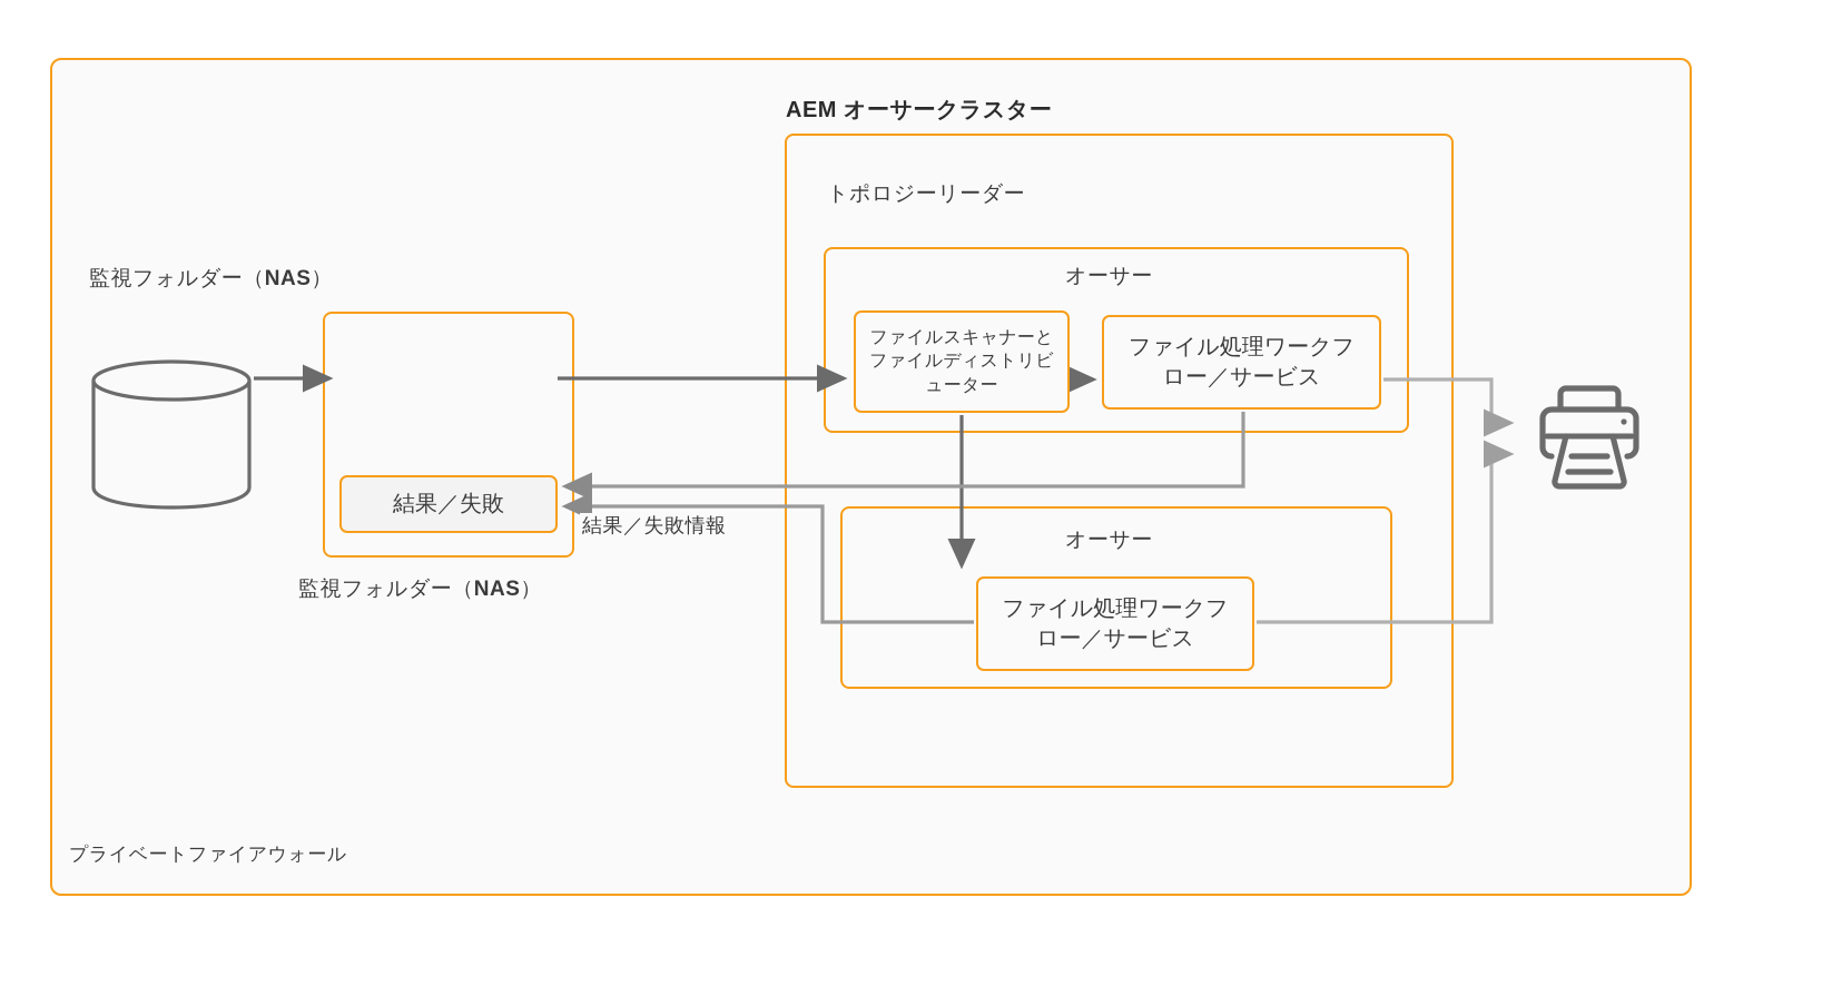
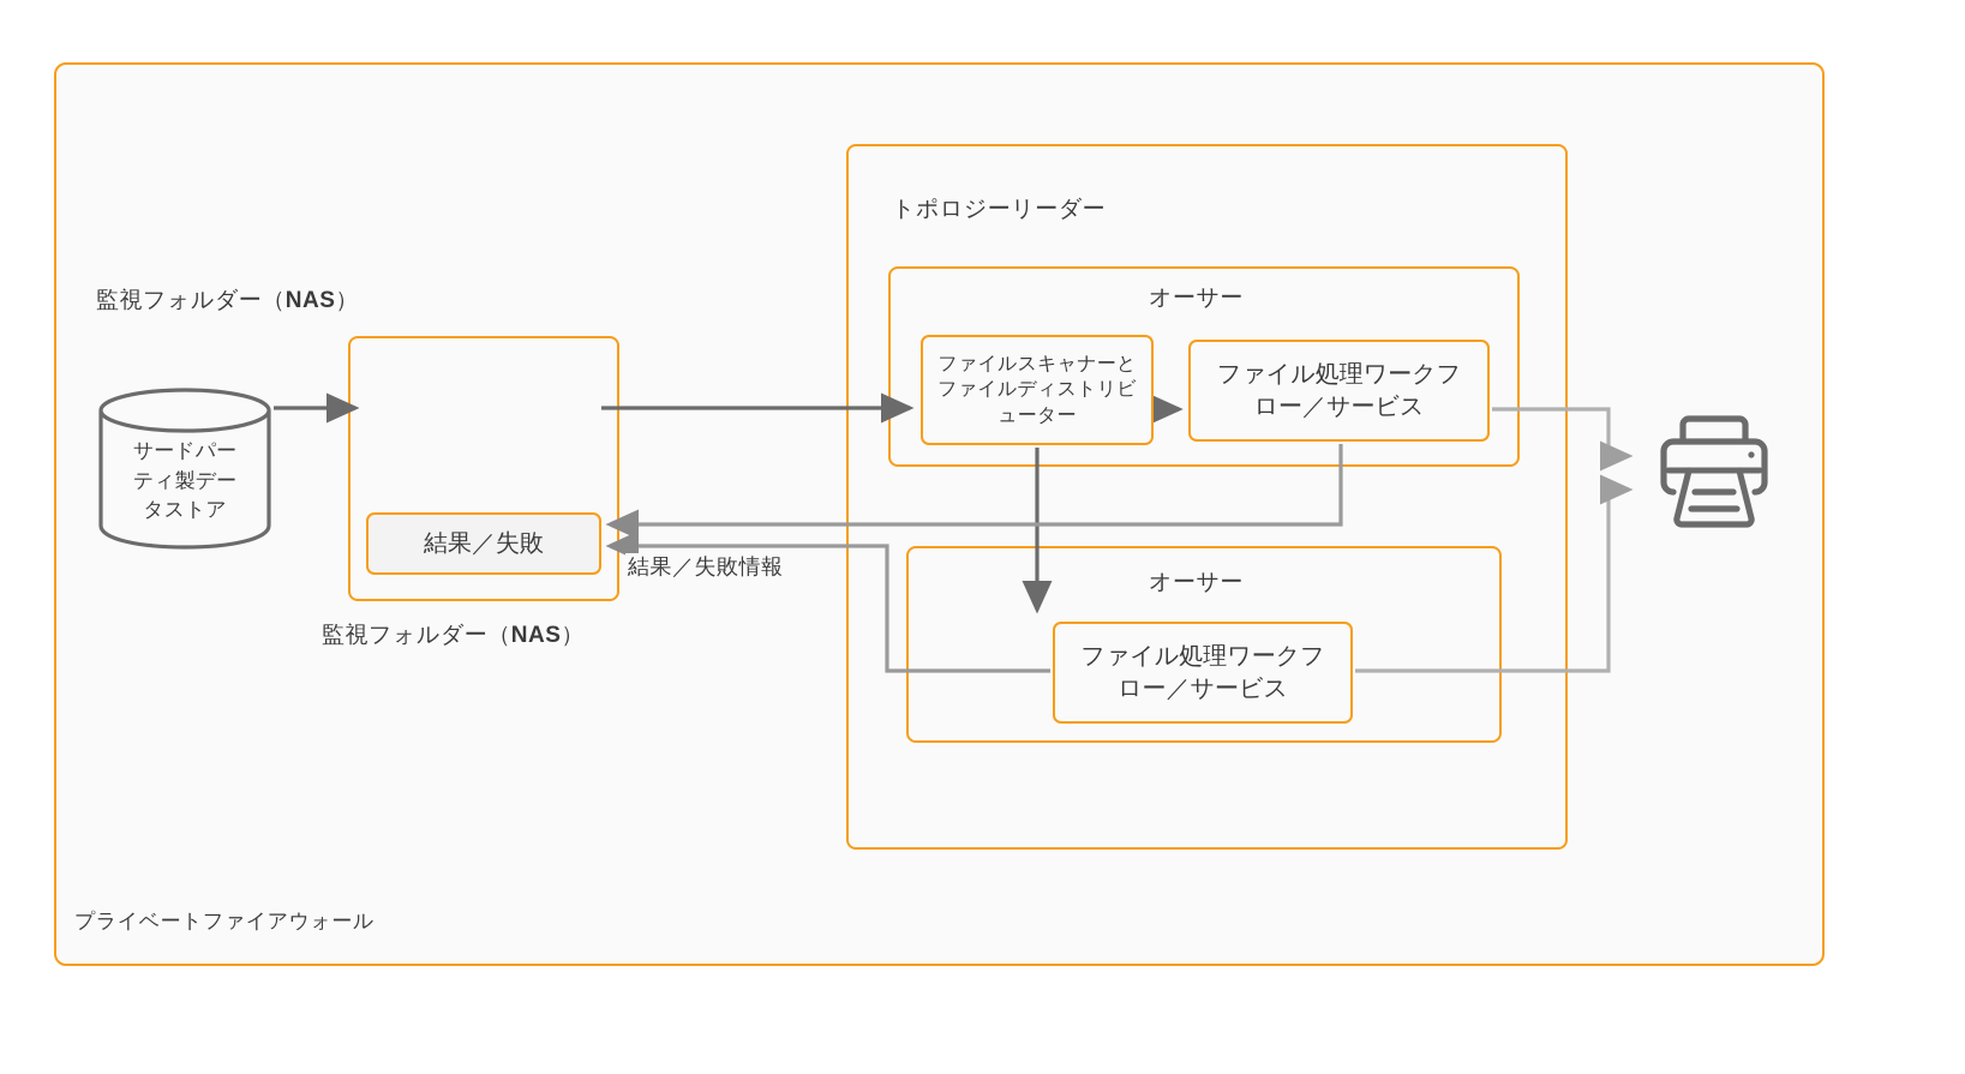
+ サードパー
+ ティ製デー
+ タストア
  結果／失敗
  ファイルスキャナーと
  ファイルディストリビ
  ューター
  ファイル処理ワークフ
  ロー／サービス
  ファイル処理ワークフ
  ロー／サービス
- AEM オーサークラスター
  トポロジーリーダー
  オーサー
  オーサー
  監視フォルダー（NAS）
  監視フォルダー（NAS）
  プライベートファイアウォール
  結果／失敗情報
